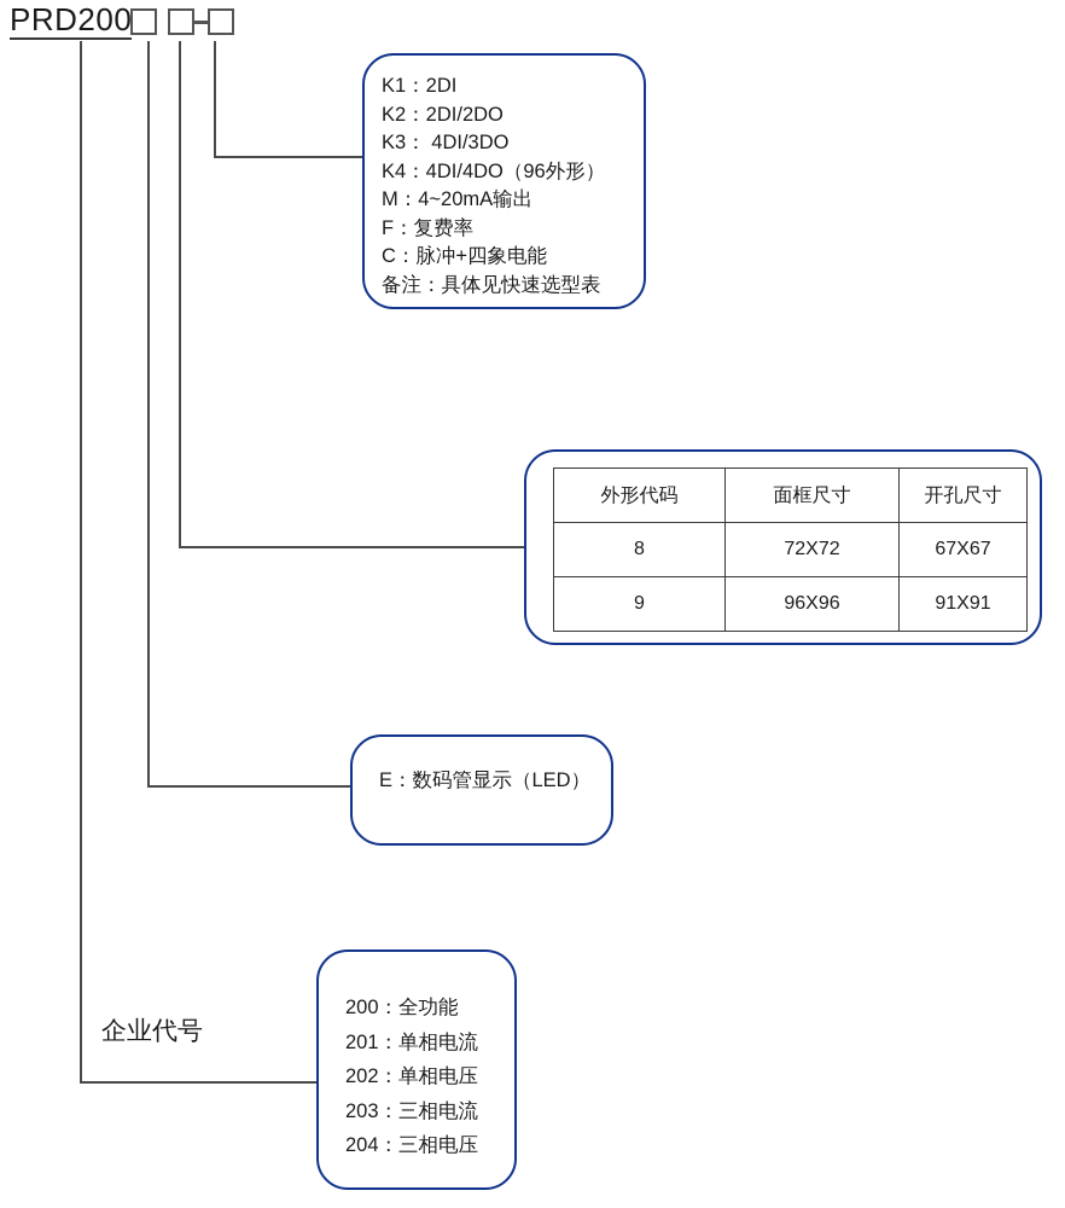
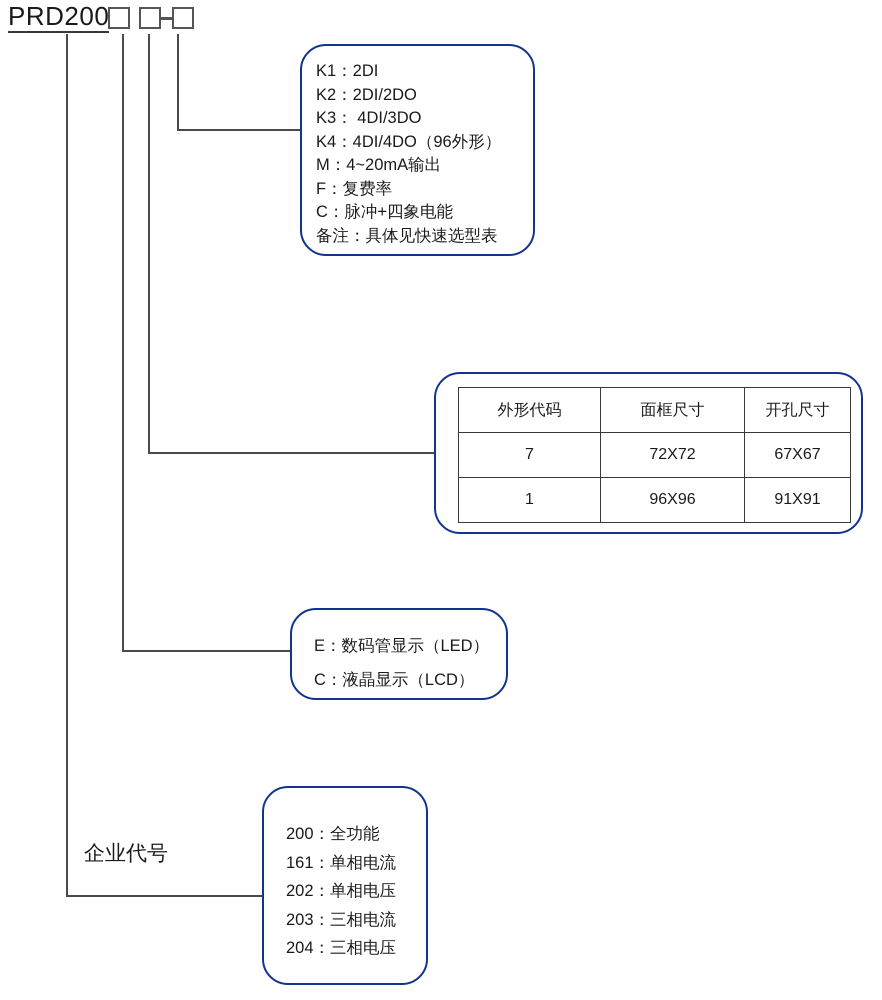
  PRD200
  K1：2DI
  K2：2DI/2DO
  K3： 4DI/3DO
  K4：4DI/4DO（96外形）
  M：4~20mA输出
  F：复费率
  C：脉冲+四象电能
  备注：具体见快速选型表
  外形代码	面框尺寸	开孔尺寸
- 8	72X72	67X67
+ 7	72X72	67X67
- 9	96X96	91X91
+ 1	96X96	91X91
  E：数码管显示（LED）
+ C：液晶显示（LCD）
  200：全功能
- 201：单相电流
+ 161：单相电流
  202：单相电压
  203：三相电流
  204：三相电压
  企业代号
